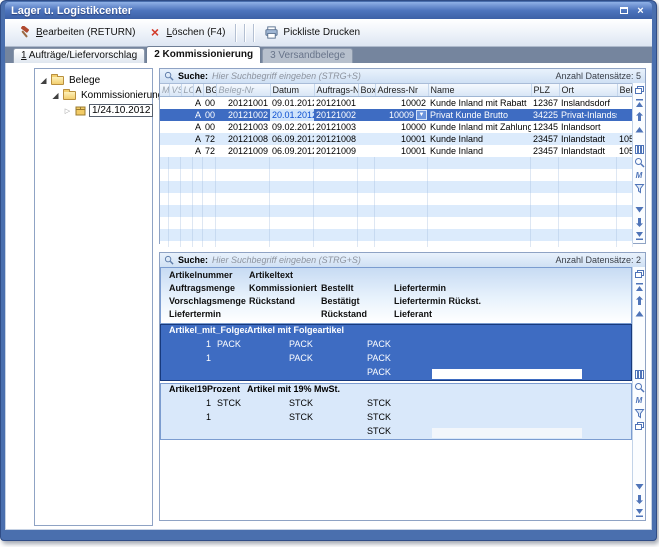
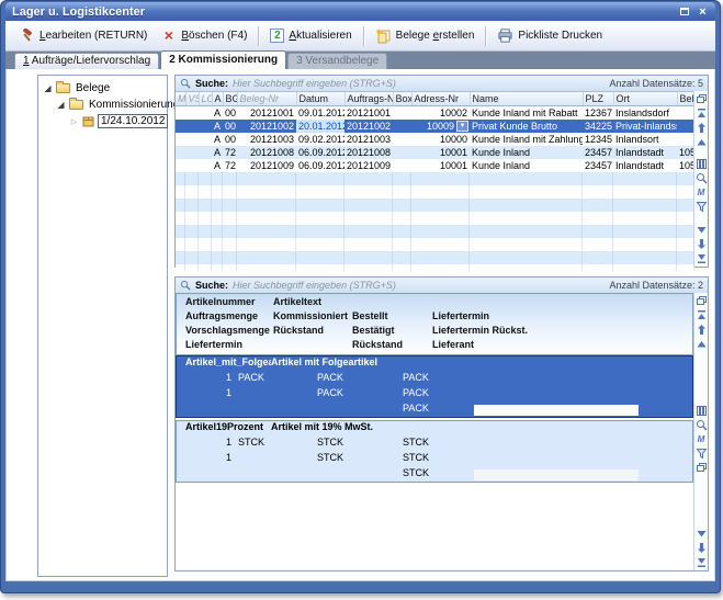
  Lager u. Logistikcenter
  ×
- Bearbeiten (RETURN)
+ Learbeiten (RETURN)
  ×
- Löschen (F4)
+ Böschen (F4)
+ 2
+ Aktualisieren
+ Belege erstellen
  Pickliste Drucken
  1 Aufträge/Liefervorschlag
  2 Kommissionierung
  3 Versandbelege
  ◢
  Belege
  ◢
  Kommissionierun
  1/24.10.2012
  Suche:
  Hier Suchbegriff eingeben (STRG+S)
  Anzahl Datensätze: 5
  M	V	LO	A	BG	Beleg-Nr	Datum	Auftrags-N	Box	Adress-Nr	Name	PLZ	Ort	Be
  			A	00	20121001	09.01.201	20121001		10002	Kunde Inland mit Rabatt	12367	Inslandsdorf
  			A	00	20121002	20.01.201	20121002		10009	Privat Kunde Brutto	34225	Privat-Inlands
  			A	00	20121003	09.02.201	20121003		10000	Kunde Inland mit Zahlung	12345	Inlandsort
  			A	72	20121008	06.09.201	20121008		10001	Kunde Inland	23457	Inlandstadt	10
  			A	72	20121009	06.09.201	20121009		10001	Kunde Inland	23457	Inlandstadt	10
  M
  Suche:
  Hier Suchbegriff eingeben (STRG+S)
  Anzahl Datensätze: 2
  Artikelnummer
  Artikeltext
  Auftragsmenge
  Kommissioniert
  Bestellt
  Liefertermin
  Vorschlagsmenge
  Rückstand
  Bestätigt
  Liefertermin Rückst.
  Liefertermin
  Rückstand
  Lieferant
  Artikel_mit_Folge
  Artikel mit Folgeartikel
  1
  PACK
  PACK
  PACK
  1
  PACK
  PACK
  PACK
  Artikel19Prozent
  Artikel mit 19% MwSt.
  1
  STCK
  STCK
  STCK
  1
  STCK
  STCK
  STCK
  M
